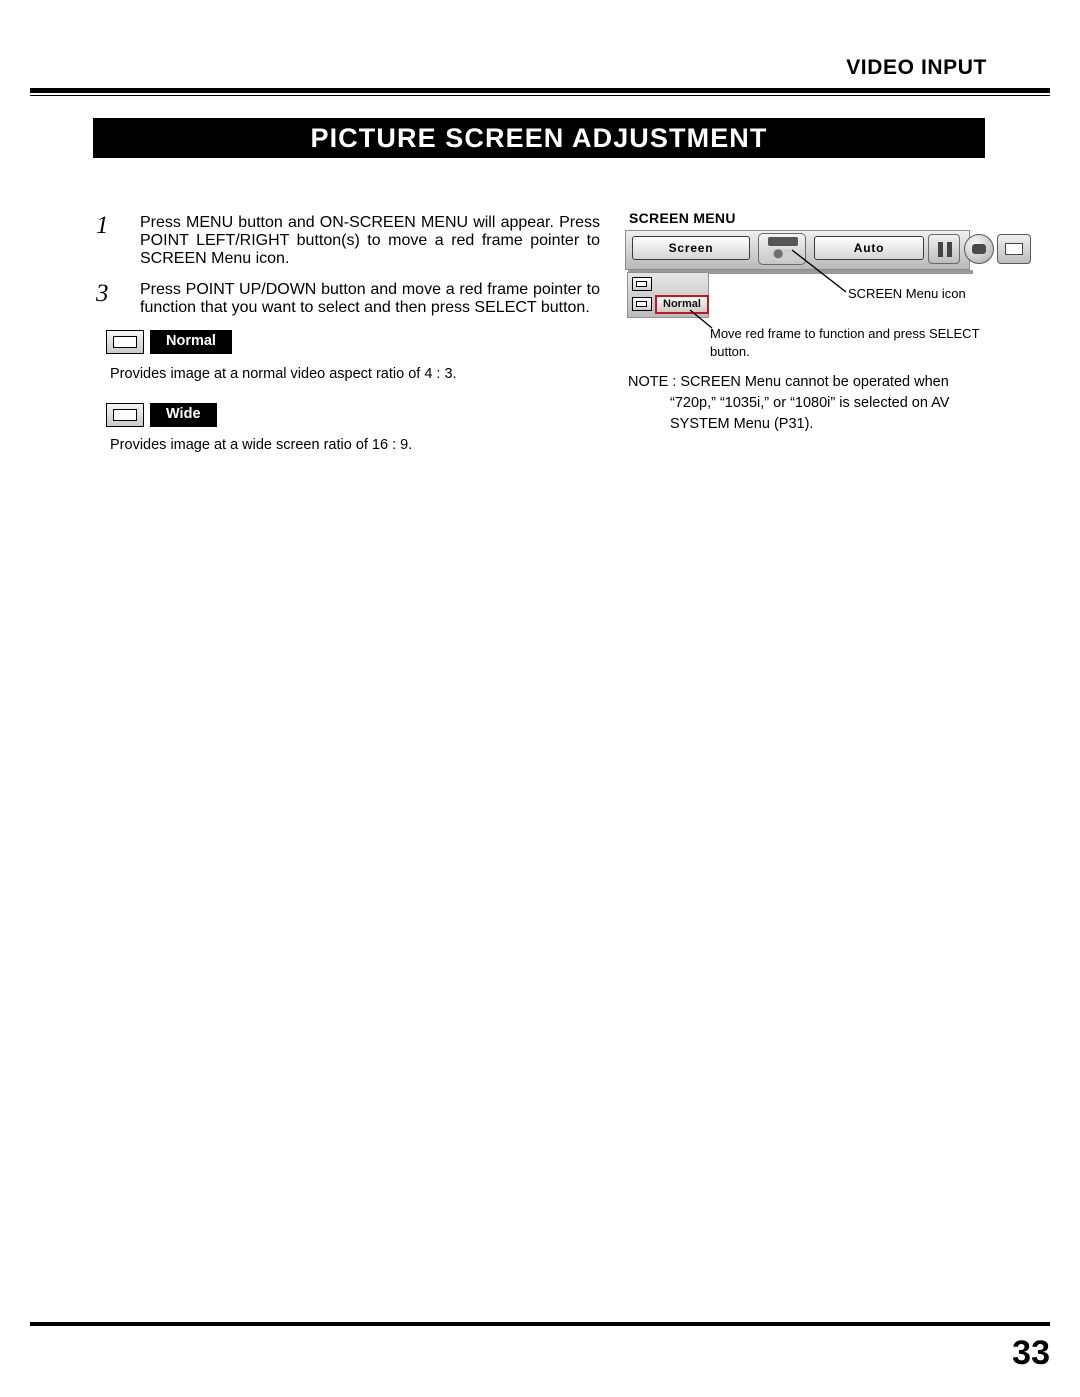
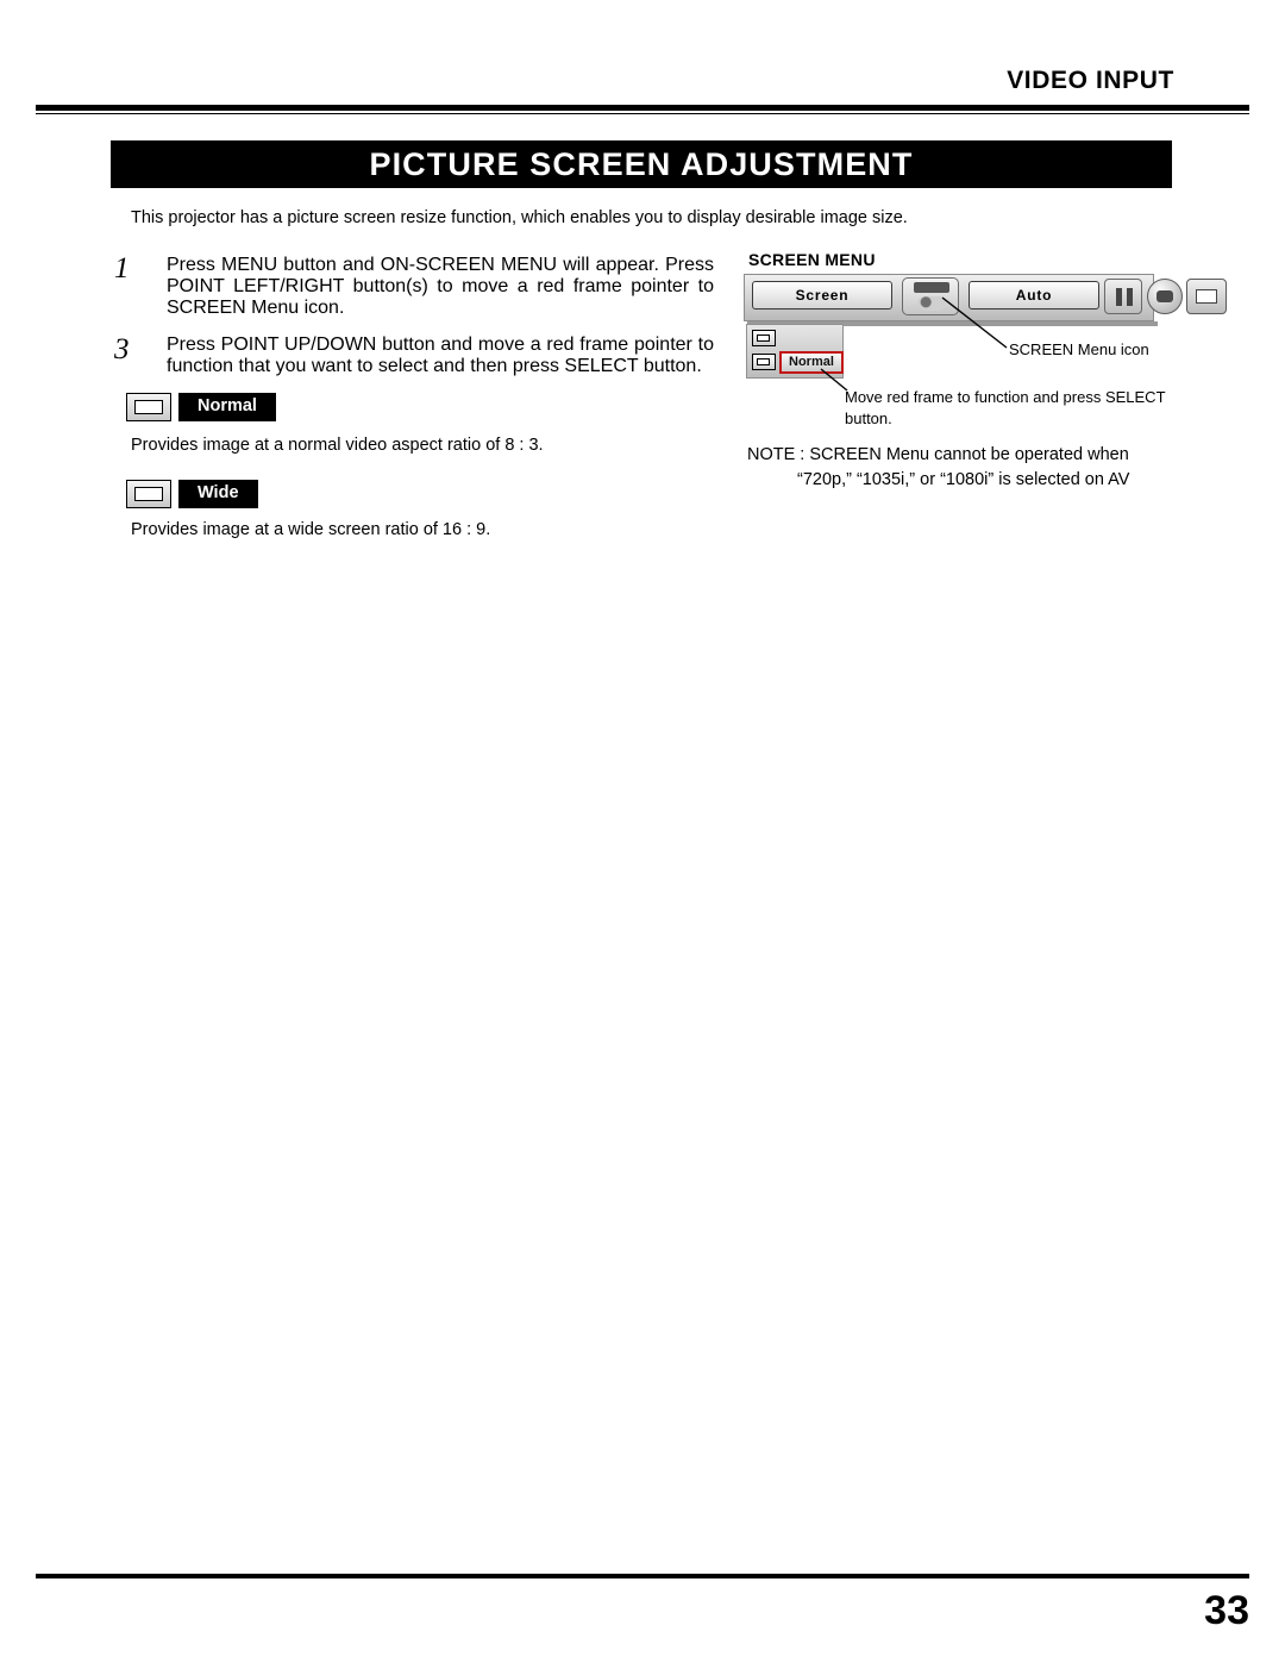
  VIDEO INPUT
  PICTURE SCREEN ADJUSTMENT
+ This projector has a picture screen resize function, which enables you to display desirable image size.
  1
  Press MENU button and ON-SCREEN MENU will appear. Press POINT LEFT/RIGHT button(s) to move a red frame pointer to SCREEN Menu icon.
  3
  Press POINT UP/DOWN button and move a red frame pointer to function that you want to select and then press SELECT button.
  Normal
- Provides image at a normal video aspect ratio of 4 : 3.
+ Provides image at a normal video aspect ratio of 8 : 3.
  Wide
  Provides image at a wide screen ratio of 16 : 9.
  SCREEN MENU
  Screen
  Auto
  Normal
  SCREEN Menu icon
  Move red frame to function and press SELECT button.
  NOTE : SCREEN Menu cannot be operated when
  “720p,” “1035i,” or “1080i” is selected on AV
- SYSTEM Menu (P31).
  33
